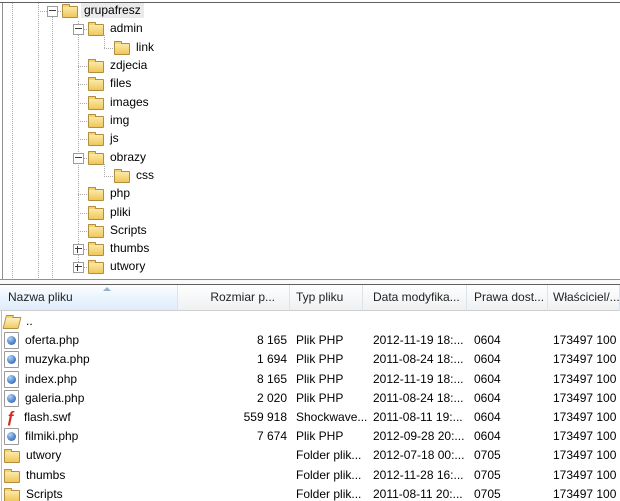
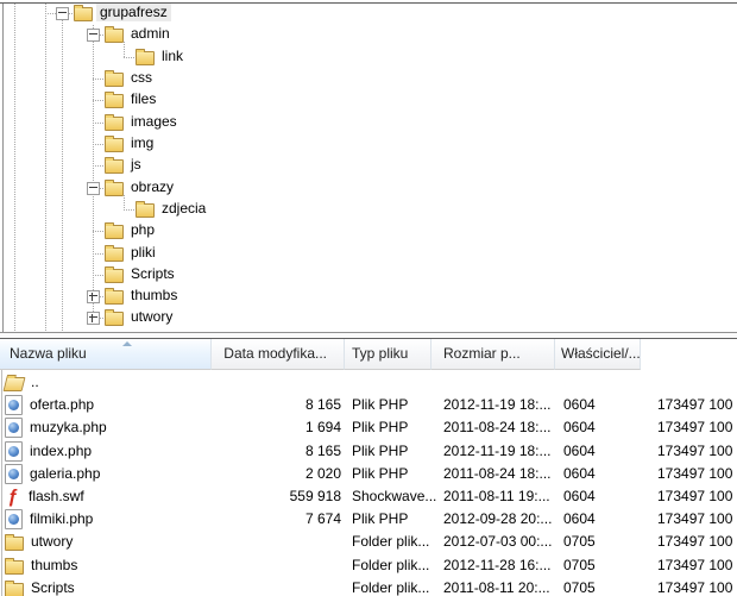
  grupafresz
  admin
  link
- zdjecia
+ css
  files
  images
  img
  js
  obrazy
- css
+ zdjecia
  php
  pliki
  Scripts
  thumbs
  utwory
  Nazwa pliku
- Rozmiar p...
+ Data modyfika...
  Typ pliku
- Data modyfika...
+ Rozmiar p...
- Prawa dost...
  Właściciel/...
  ..
  oferta.php
  8 165
  Plik PHP
  2012-11-19 18:...
  0604
  173497 100
  muzyka.php
  1 694
  Plik PHP
  2011-08-24 18:...
  0604
  173497 100
  index.php
  8 165
  Plik PHP
  2012-11-19 18:...
  0604
  173497 100
  galeria.php
  2 020
  Plik PHP
  2011-08-24 18:...
  0604
  173497 100
  flash.swf
  559 918
  Shockwave...
  2011-08-11 19:...
  0604
  173497 100
  filmiki.php
  7 674
  Plik PHP
  2012-09-28 20:...
  0604
  173497 100
  utwory
  Folder plik...
- 2012-07-18 00:...
+ 2012-07-03 00:...
  0705
  173497 100
  thumbs
  Folder plik...
  2012-11-28 16:...
  0705
  173497 100
  Scripts
  Folder plik...
  2011-08-11 20:...
  0705
  173497 100
